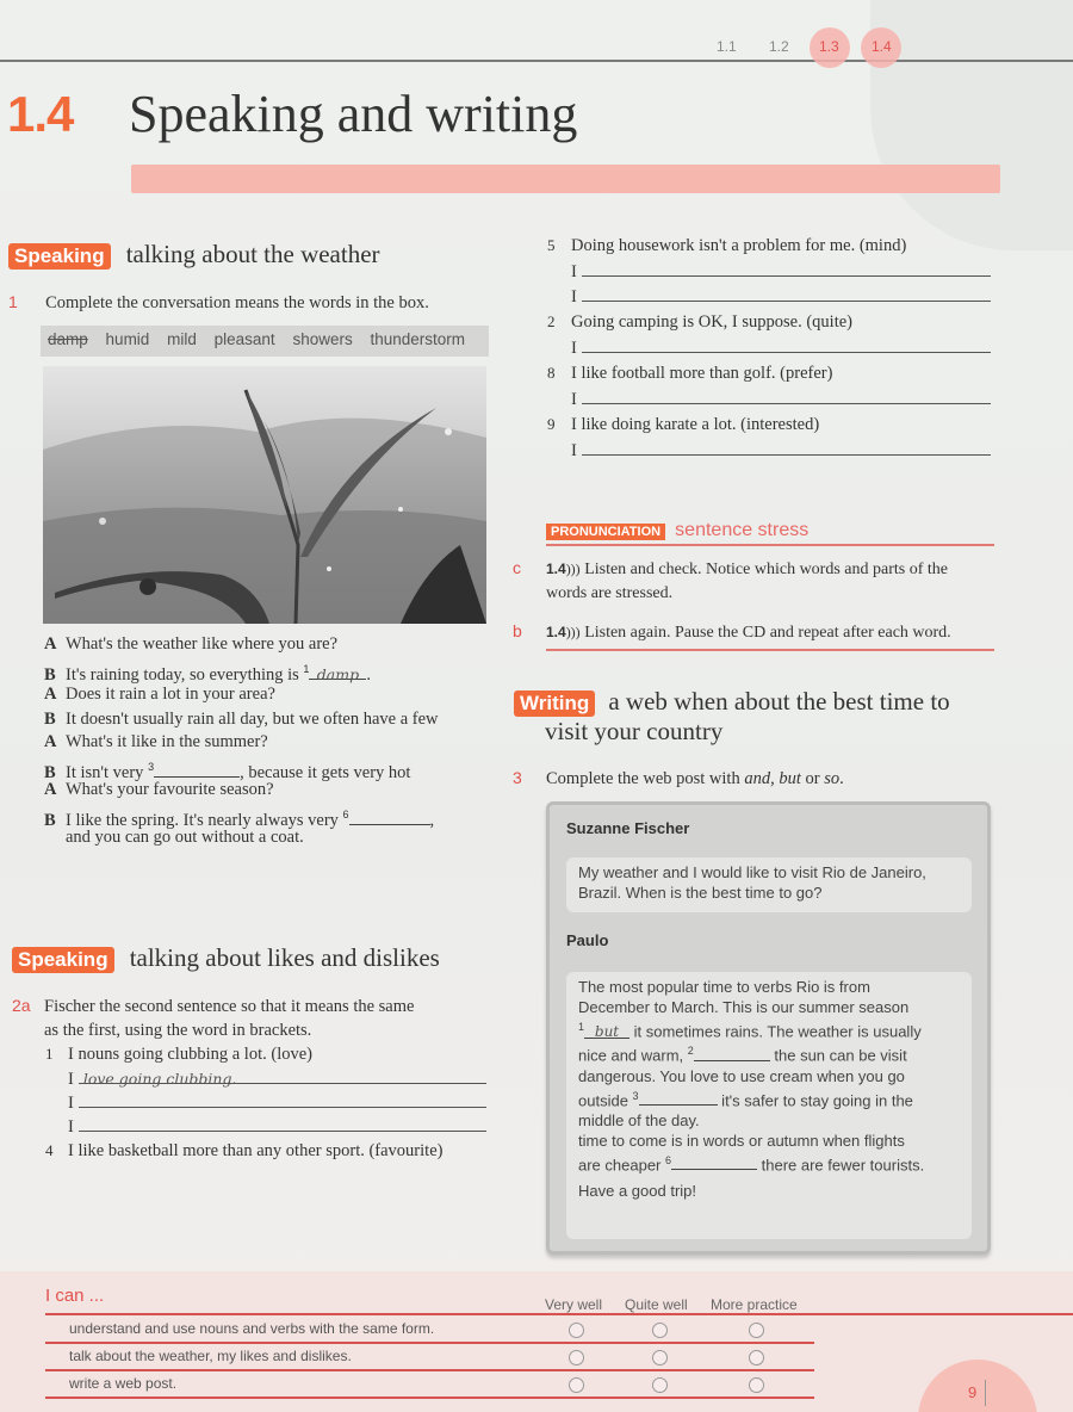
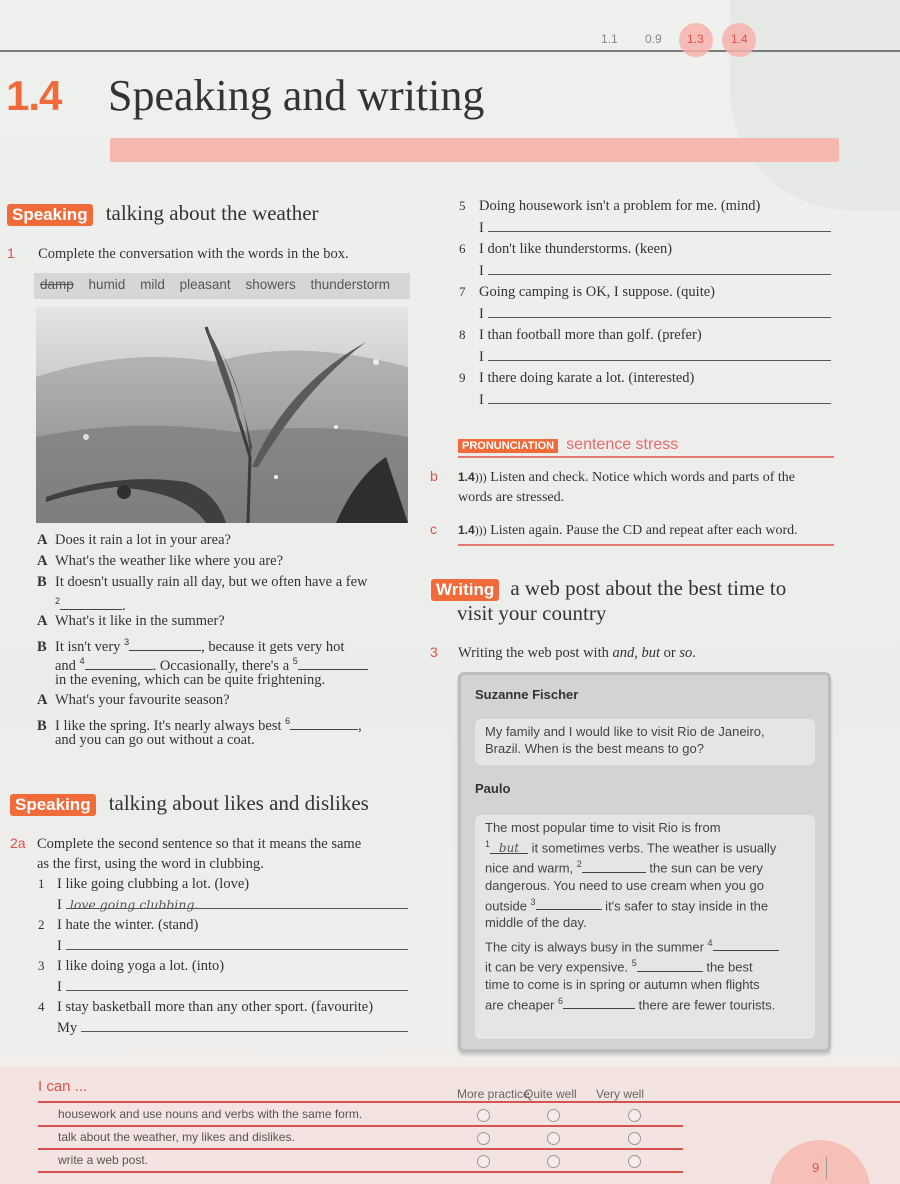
  1.1
- 1.2
+ 0.9
  1.3
  1.4
  1.4
  Speaking and writing
  Speaking talking about the weather
- 1 Complete the conversation means the words in the box.
+ 1 Complete the conversation with the words in the box.
  damp humid mild pleasant showers thunderstorm
- A What's the weather like where you are?
+ A Does it rain a lot in your area?
- B It's raining today, so everything is 1 damp .
- A Does it rain a lot in your area?
+ A What's the weather like where you are?
  B It doesn't usually rain all day, but we often have a few
+ 2 .
  A What's it like in the summer?
  B It isn't very 3 , because it gets very hot
+ and 4 . Occasionally, there's a 5
+ in the evening, which can be quite frightening.
  A What's your favourite season?
- B I like the spring. It's nearly always very 6 ,
+ B I like the spring. It's nearly always best 6 ,
  and you can go out without a coat.
  Speaking talking about likes and dislikes
- 2a Fischer the second sentence so that it means the same
+ 2a Complete the second sentence so that it means the same
- as the first, using the word in brackets.
+ as the first, using the word in clubbing.
- 1 I nouns going clubbing a lot. (love)
+ 1 I like going clubbing a lot. (love)
  I
  love going clubbing.
+ 2 I hate the winter. (stand)
  I
+ 3 I like doing yoga a lot. (into)
  I
- 4 I like basketball more than any other sport. (favourite)
+ 4 I stay basketball more than any other sport. (favourite)
+ My
  5 Doing housework isn't a problem for me. (mind)
  I
+ 6 I don't like thunderstorms. (keen)
  I
- 2 Going camping is OK, I suppose. (quite)
+ 7 Going camping is OK, I suppose. (quite)
  I
- 8 I like football more than golf. (prefer)
+ 8 I than football more than golf. (prefer)
  I
- 9 I like doing karate a lot. (interested)
+ 9 I there doing karate a lot. (interested)
  I
  PRONUNCIATION sentence stress
- c 1.4))) Listen and check. Notice which words and parts of the
+ b 1.4))) Listen and check. Notice which words and parts of the
  words are stressed.
- b 1.4))) Listen again. Pause the CD and repeat after each word.
+ c 1.4))) Listen again. Pause the CD and repeat after each word.
- Writing a web when about the best time to
+ Writing a web post about the best time to
  visit your country
- 3 Complete the web post with and, but or so.
+ 3 Writing the web post with and, but or so.
  Suzanne Fischer
- My weather and I would like to visit Rio de Janeiro,
+ My family and I would like to visit Rio de Janeiro,
- Brazil. When is the best time to go?
+ Brazil. When is the best means to go?
  Paulo
- The most popular time to verbs Rio is from
+ The most popular time to visit Rio is from
- December to March. This is our summer season
- 1 but it sometimes rains. The weather is usually
+ 1 but it sometimes verbs. The weather is usually
- nice and warm, 2 the sun can be visit
+ nice and warm, 2 the sun can be very
- dangerous. You love to use cream when you go
+ dangerous. You need to use cream when you go
- outside 3 it's safer to stay going in the
+ outside 3 it's safer to stay inside in the
  middle of the day.
+ The city is always busy in the summer 4
+ it can be very expensive. 5 the best
- time to come is in words or autumn when flights
+ time to come is in spring or autumn when flights
  are cheaper 6 there are fewer tourists.
- Have a good trip!
  I can ...
- Very well
+ More practice
  Quite well
- More practice
+ Very well
- understand and use nouns and verbs with the same form.
+ housework and use nouns and verbs with the same form.
  talk about the weather, my likes and dislikes.
  write a web post.
  9
